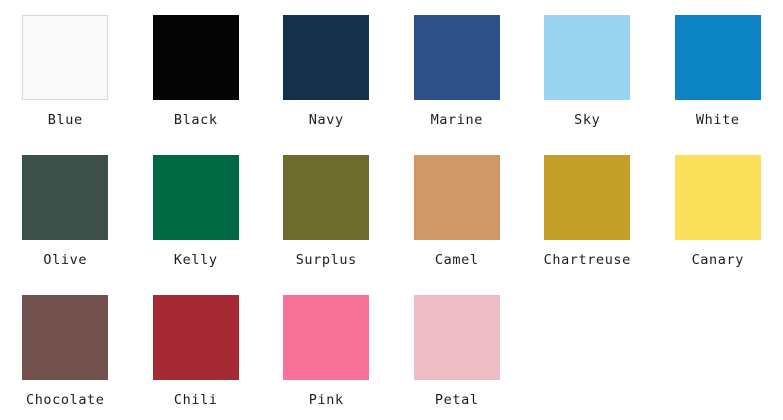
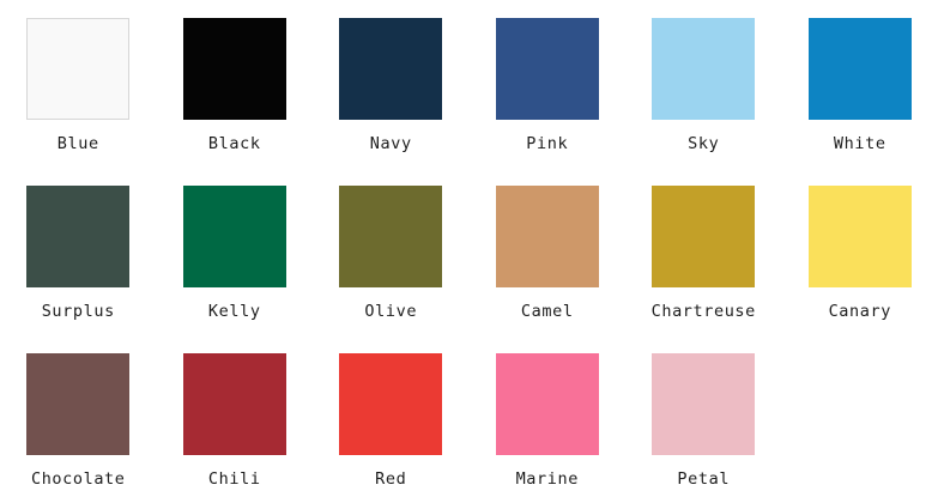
  Blue
  Black
  Navy
- Marine
+ Pink
  Sky
  White
- Olive
+ Surplus
  Kelly
- Surplus
+ Olive
  Camel
  Chartreuse
  Canary
  Chocolate
  Chili
+ Red
- Pink
+ Marine
  Petal
